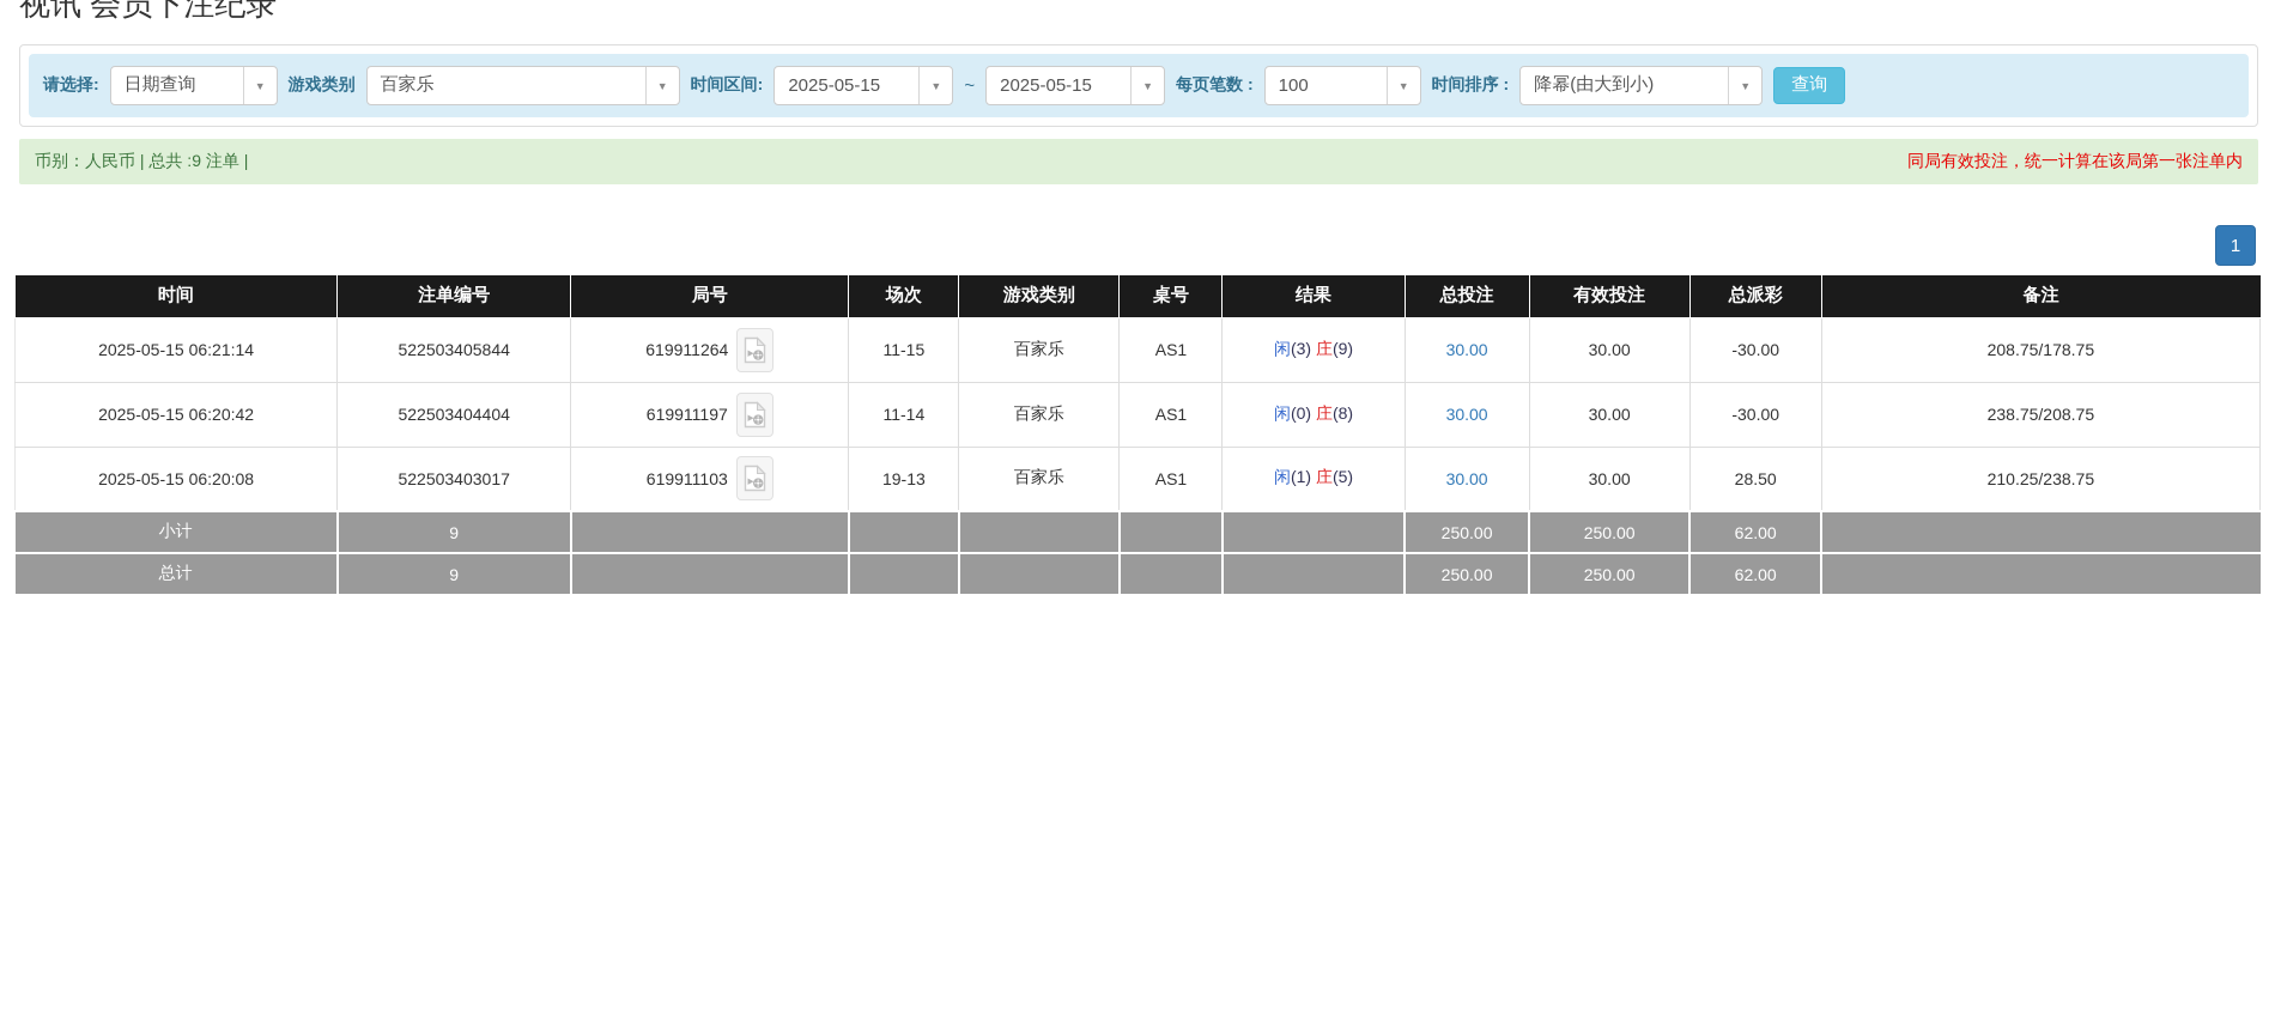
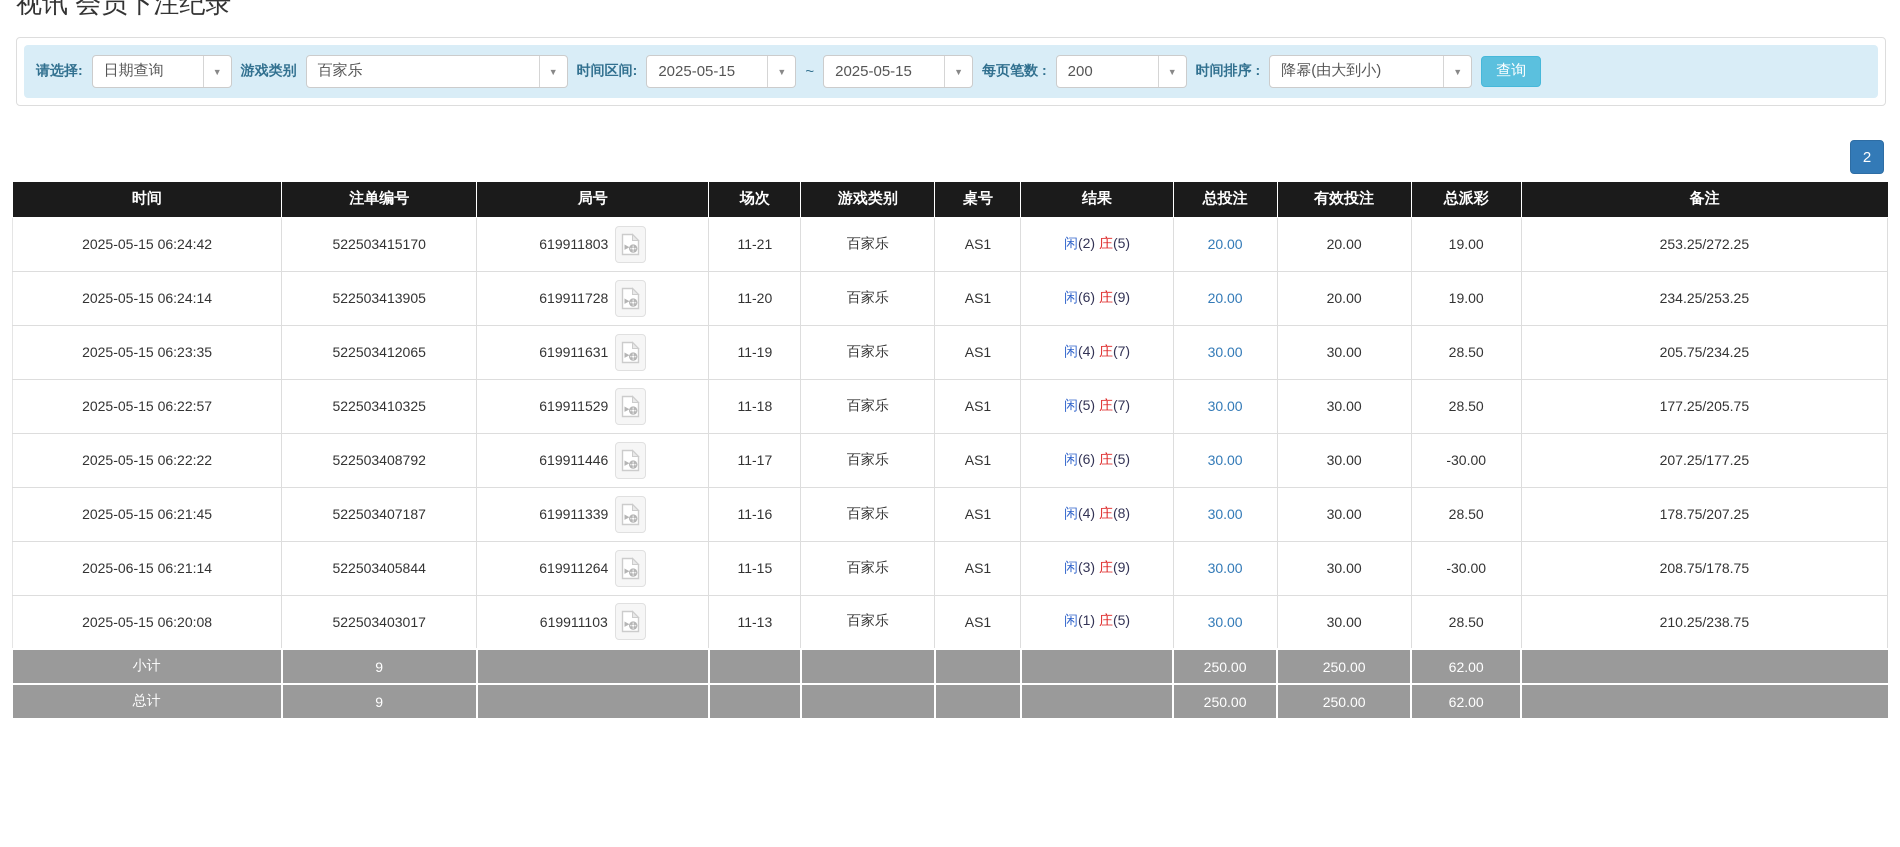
  视讯 会员下注纪录
  请选择:
  日期查询
  ▼
  游戏类别
  百家乐
  ▼
  时间区间:
  2025-05-15
  ▼
  ~
  2025-05-15
  ▼
  每页笔数 :
- 100
+ 200
  ▼
  时间排序 :
  降幂(由大到小)
  ▼
  查询
- 币别：人民币 | 总共 :9 注单 |
- 同局有效投注，统一计算在该局第一张注单内
- 1
+ 2
  时间	注单编号	局号	场次	游戏类别	桌号	结果	总投注	有效投注	总派彩	备注
+ 2025-05-15 06:24:42	522503415170	619911803	11-21	百家乐	AS1	闲(2) 庄(5)	20.00	20.00	19.00	253.25/272.25
+ 2025-05-15 06:24:14	522503413905	619911728	11-20	百家乐	AS1	闲(6) 庄(9)	20.00	20.00	19.00	234.25/253.25
+ 2025-05-15 06:23:35	522503412065	619911631	11-19	百家乐	AS1	闲(4) 庄(7)	30.00	30.00	28.50	205.75/234.25
+ 2025-05-15 06:22:57	522503410325	619911529	11-18	百家乐	AS1	闲(5) 庄(7)	30.00	30.00	28.50	177.25/205.75
+ 2025-05-15 06:22:22	522503408792	619911446	11-17	百家乐	AS1	闲(6) 庄(5)	30.00	30.00	-30.00	207.25/177.25
+ 2025-05-15 06:21:45	522503407187	619911339	11-16	百家乐	AS1	闲(4) 庄(8)	30.00	30.00	28.50	178.75/207.25
- 2025-05-15 06:21:14	522503405844	619911264	11-15	百家乐	AS1	闲(3) 庄(9)	30.00	30.00	-30.00	208.75/178.75
+ 2025-06-15 06:21:14	522503405844	619911264	11-15	百家乐	AS1	闲(3) 庄(9)	30.00	30.00	-30.00	208.75/178.75
- 2025-05-15 06:20:42	522503404404	619911197	11-14	百家乐	AS1	闲(0) 庄(8)	30.00	30.00	-30.00	238.75/208.75
- 2025-05-15 06:20:08	522503403017	619911103	19-13	百家乐	AS1	闲(1) 庄(5)	30.00	30.00	28.50	210.25/238.75
+ 2025-05-15 06:20:08	522503403017	619911103	11-13	百家乐	AS1	闲(1) 庄(5)	30.00	30.00	28.50	210.25/238.75
  小计	9						250.00	250.00	62.00
  总计	9						250.00	250.00	62.00
